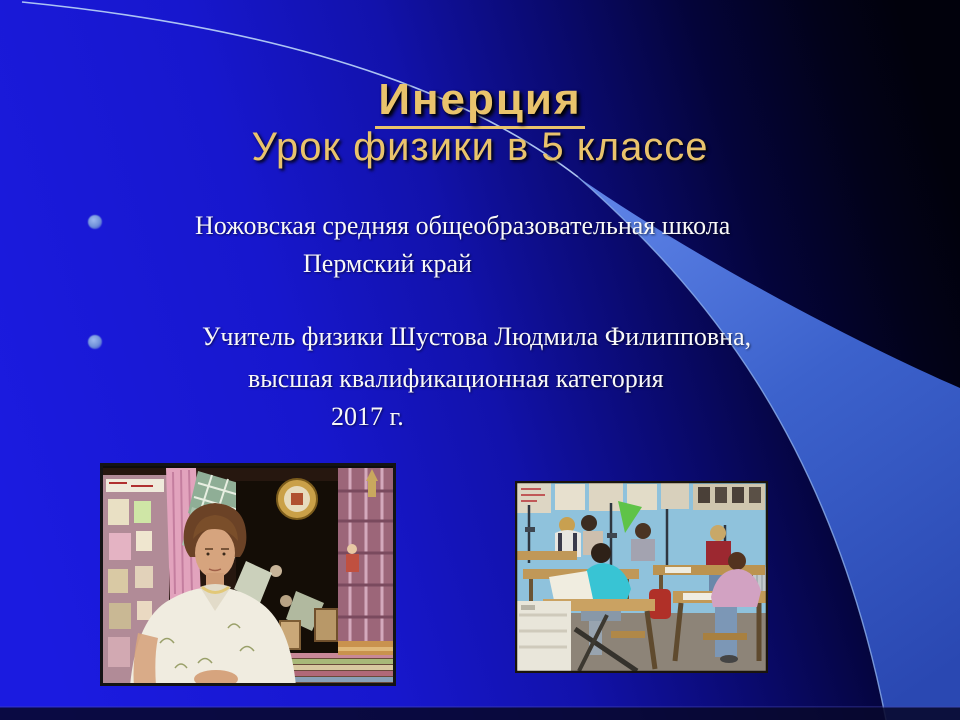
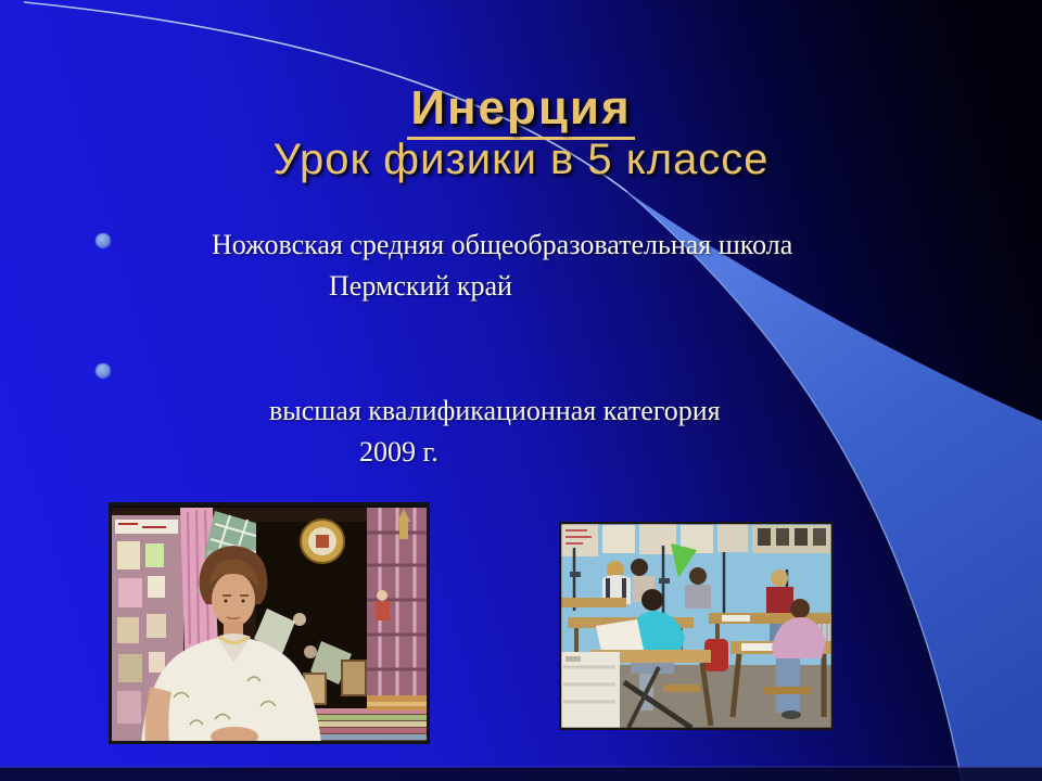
  Инерция
  Урок физики в 5 классе
  Ножовская средняя общеобразовательная школа
  Пермский край
- Учитель физики Шустова Людмила Филипповна,
  высшая квалификационная категория
- 2017 г.
+ 2009 г.
